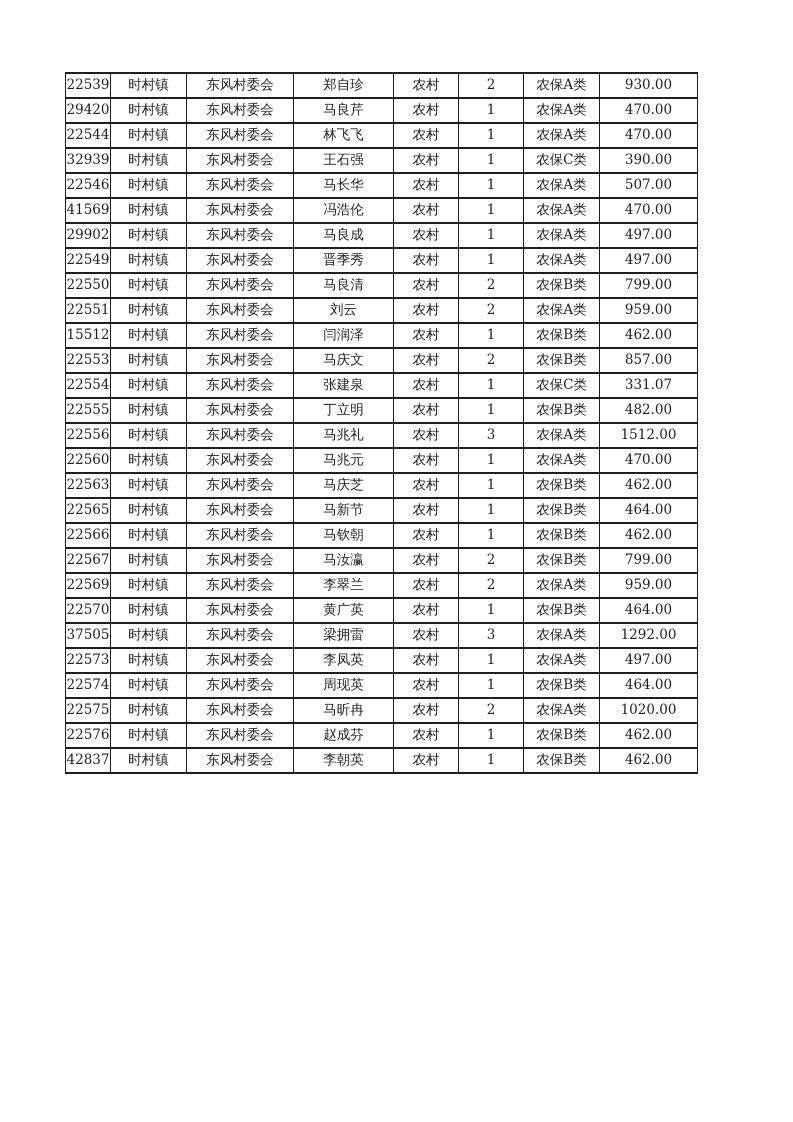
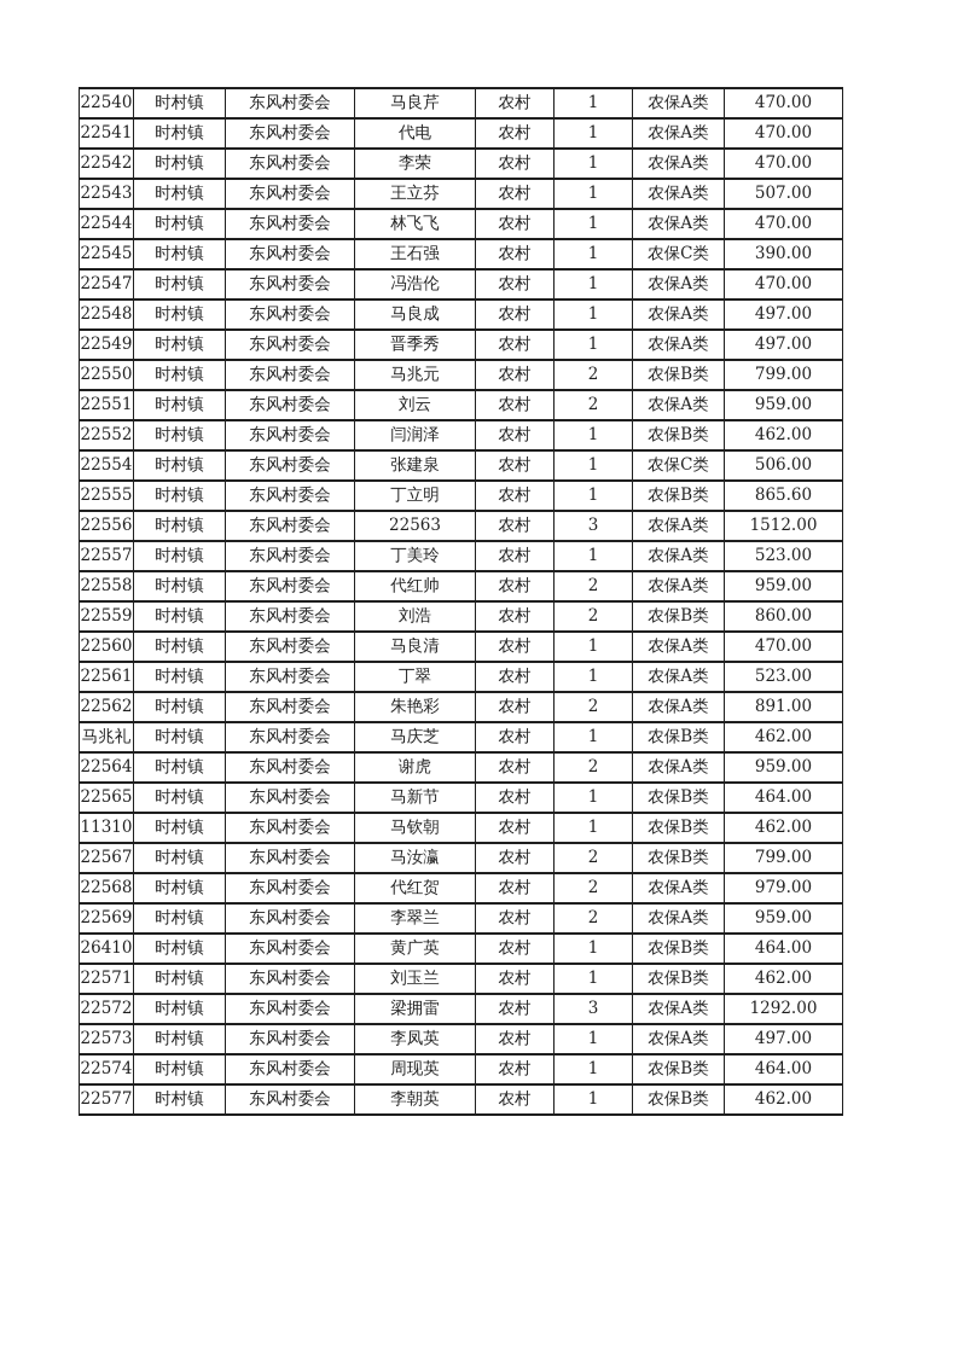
- 22539	时村镇	东风村委会	郑自珍	农村	2	农保A类	930.00
- 29420	时村镇	东风村委会	马良芹	农村	1	农保A类	470.00
+ 22540	时村镇	东风村委会	马良芹	农村	1	农保A类	470.00
+ 22541	时村镇	东风村委会	代电	农村	1	农保A类	470.00
+ 22542	时村镇	东风村委会	李荣	农村	1	农保A类	470.00
+ 22543	时村镇	东风村委会	王立芬	农村	1	农保A类	507.00
  22544	时村镇	东风村委会	林飞飞	农村	1	农保A类	470.00
- 32939	时村镇	东风村委会	王石强	农村	1	农保C类	390.00
+ 22545	时村镇	东风村委会	王石强	农村	1	农保C类	390.00
- 22546	时村镇	东风村委会	马长华	农村	1	农保A类	507.00
- 41569	时村镇	东风村委会	冯浩伦	农村	1	农保A类	470.00
+ 22547	时村镇	东风村委会	冯浩伦	农村	1	农保A类	470.00
- 29902	时村镇	东风村委会	马良成	农村	1	农保A类	497.00
+ 22548	时村镇	东风村委会	马良成	农村	1	农保A类	497.00
  22549	时村镇	东风村委会	晋季秀	农村	1	农保A类	497.00
- 22550	时村镇	东风村委会	马良清	农村	2	农保B类	799.00
+ 22550	时村镇	东风村委会	马兆元	农村	2	农保B类	799.00
  22551	时村镇	东风村委会	刘云	农村	2	农保A类	959.00
- 15512	时村镇	东风村委会	闫润泽	农村	1	农保B类	462.00
+ 22552	时村镇	东风村委会	闫润泽	农村	1	农保B类	462.00
- 22553	时村镇	东风村委会	马庆文	农村	2	农保B类	857.00
- 22554	时村镇	东风村委会	张建泉	农村	1	农保C类	331.07
+ 22554	时村镇	东风村委会	张建泉	农村	1	农保C类	506.00
- 22555	时村镇	东风村委会	丁立明	农村	1	农保B类	482.00
+ 22555	时村镇	东风村委会	丁立明	农村	1	农保B类	865.60
- 22556	时村镇	东风村委会	马兆礼	农村	3	农保A类	1512.00
+ 22556	时村镇	东风村委会	22563	农村	3	农保A类	1512.00
+ 22557	时村镇	东风村委会	丁美玲	农村	1	农保A类	523.00
+ 22558	时村镇	东风村委会	代红帅	农村	2	农保A类	959.00
+ 22559	时村镇	东风村委会	刘浩	农村	2	农保B类	860.00
- 22560	时村镇	东风村委会	马兆元	农村	1	农保A类	470.00
+ 22560	时村镇	东风村委会	马良清	农村	1	农保A类	470.00
+ 22561	时村镇	东风村委会	丁翠	农村	1	农保A类	523.00
+ 22562	时村镇	东风村委会	朱艳彩	农村	2	农保A类	891.00
- 22563	时村镇	东风村委会	马庆芝	农村	1	农保B类	462.00
+ 马兆礼	时村镇	东风村委会	马庆芝	农村	1	农保B类	462.00
+ 22564	时村镇	东风村委会	谢虎	农村	2	农保A类	959.00
  22565	时村镇	东风村委会	马新节	农村	1	农保B类	464.00
- 22566	时村镇	东风村委会	马钦朝	农村	1	农保B类	462.00
+ 11310	时村镇	东风村委会	马钦朝	农村	1	农保B类	462.00
  22567	时村镇	东风村委会	马汝瀛	农村	2	农保B类	799.00
+ 22568	时村镇	东风村委会	代红贺	农村	2	农保A类	979.00
  22569	时村镇	东风村委会	李翠兰	农村	2	农保A类	959.00
- 22570	时村镇	东风村委会	黄广英	农村	1	农保B类	464.00
+ 26410	时村镇	东风村委会	黄广英	农村	1	农保B类	464.00
+ 22571	时村镇	东风村委会	刘玉兰	农村	1	农保B类	462.00
- 37505	时村镇	东风村委会	梁拥雷	农村	3	农保A类	1292.00
+ 22572	时村镇	东风村委会	梁拥雷	农村	3	农保A类	1292.00
  22573	时村镇	东风村委会	李凤英	农村	1	农保A类	497.00
  22574	时村镇	东风村委会	周现英	农村	1	农保B类	464.00
- 22575	时村镇	东风村委会	马昕冉	农村	2	农保A类	1020.00
- 22576	时村镇	东风村委会	赵成芬	农村	1	农保B类	462.00
- 42837	时村镇	东风村委会	李朝英	农村	1	农保B类	462.00
+ 22577	时村镇	东风村委会	李朝英	农村	1	农保B类	462.00
